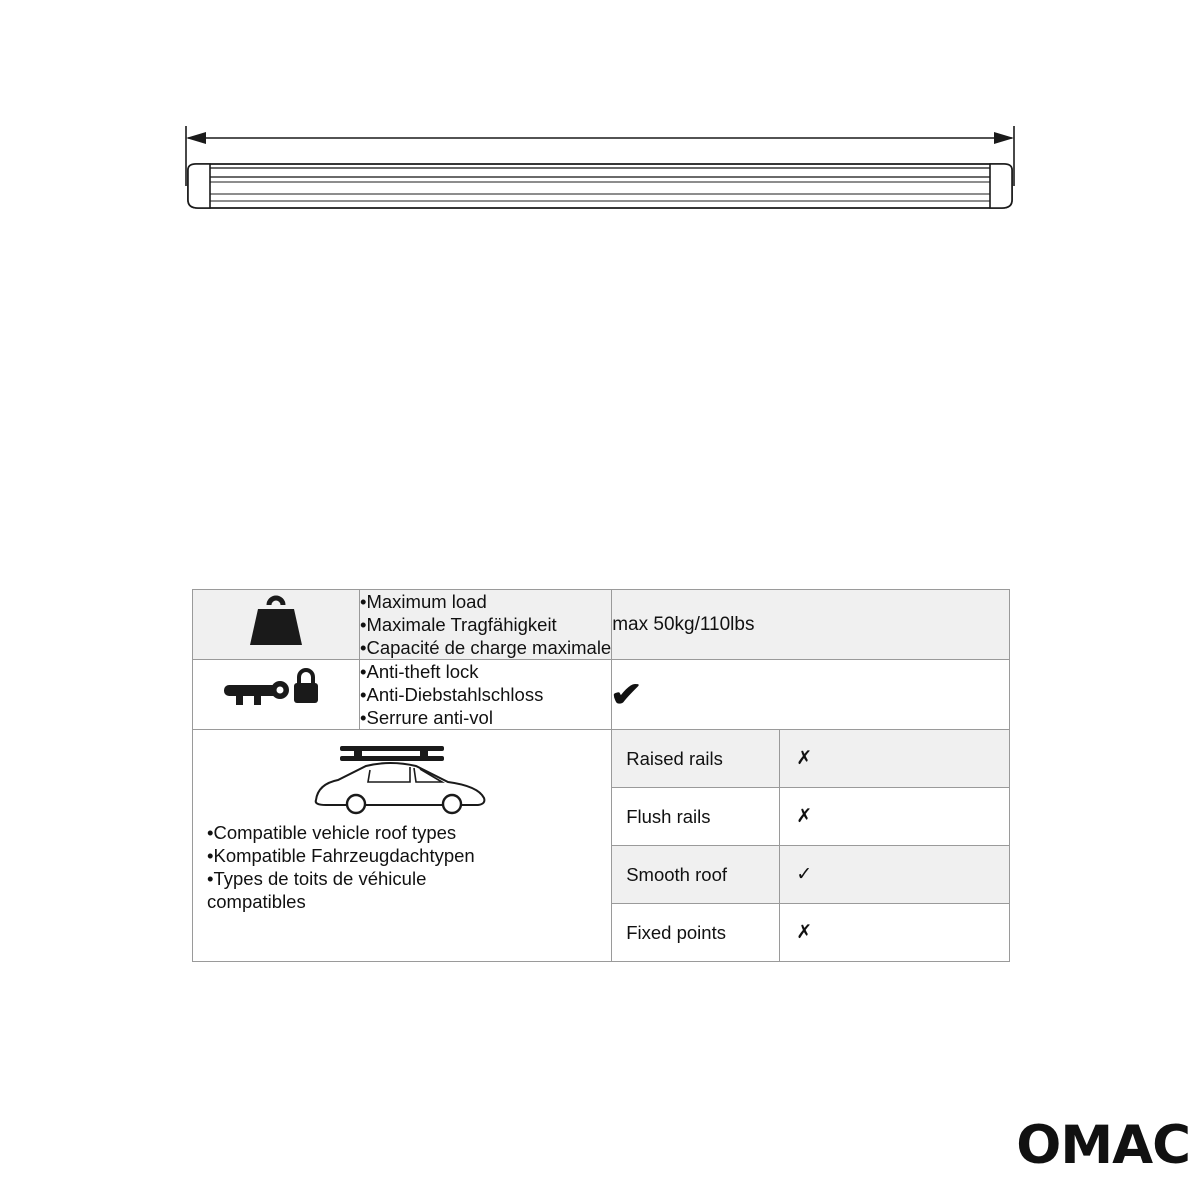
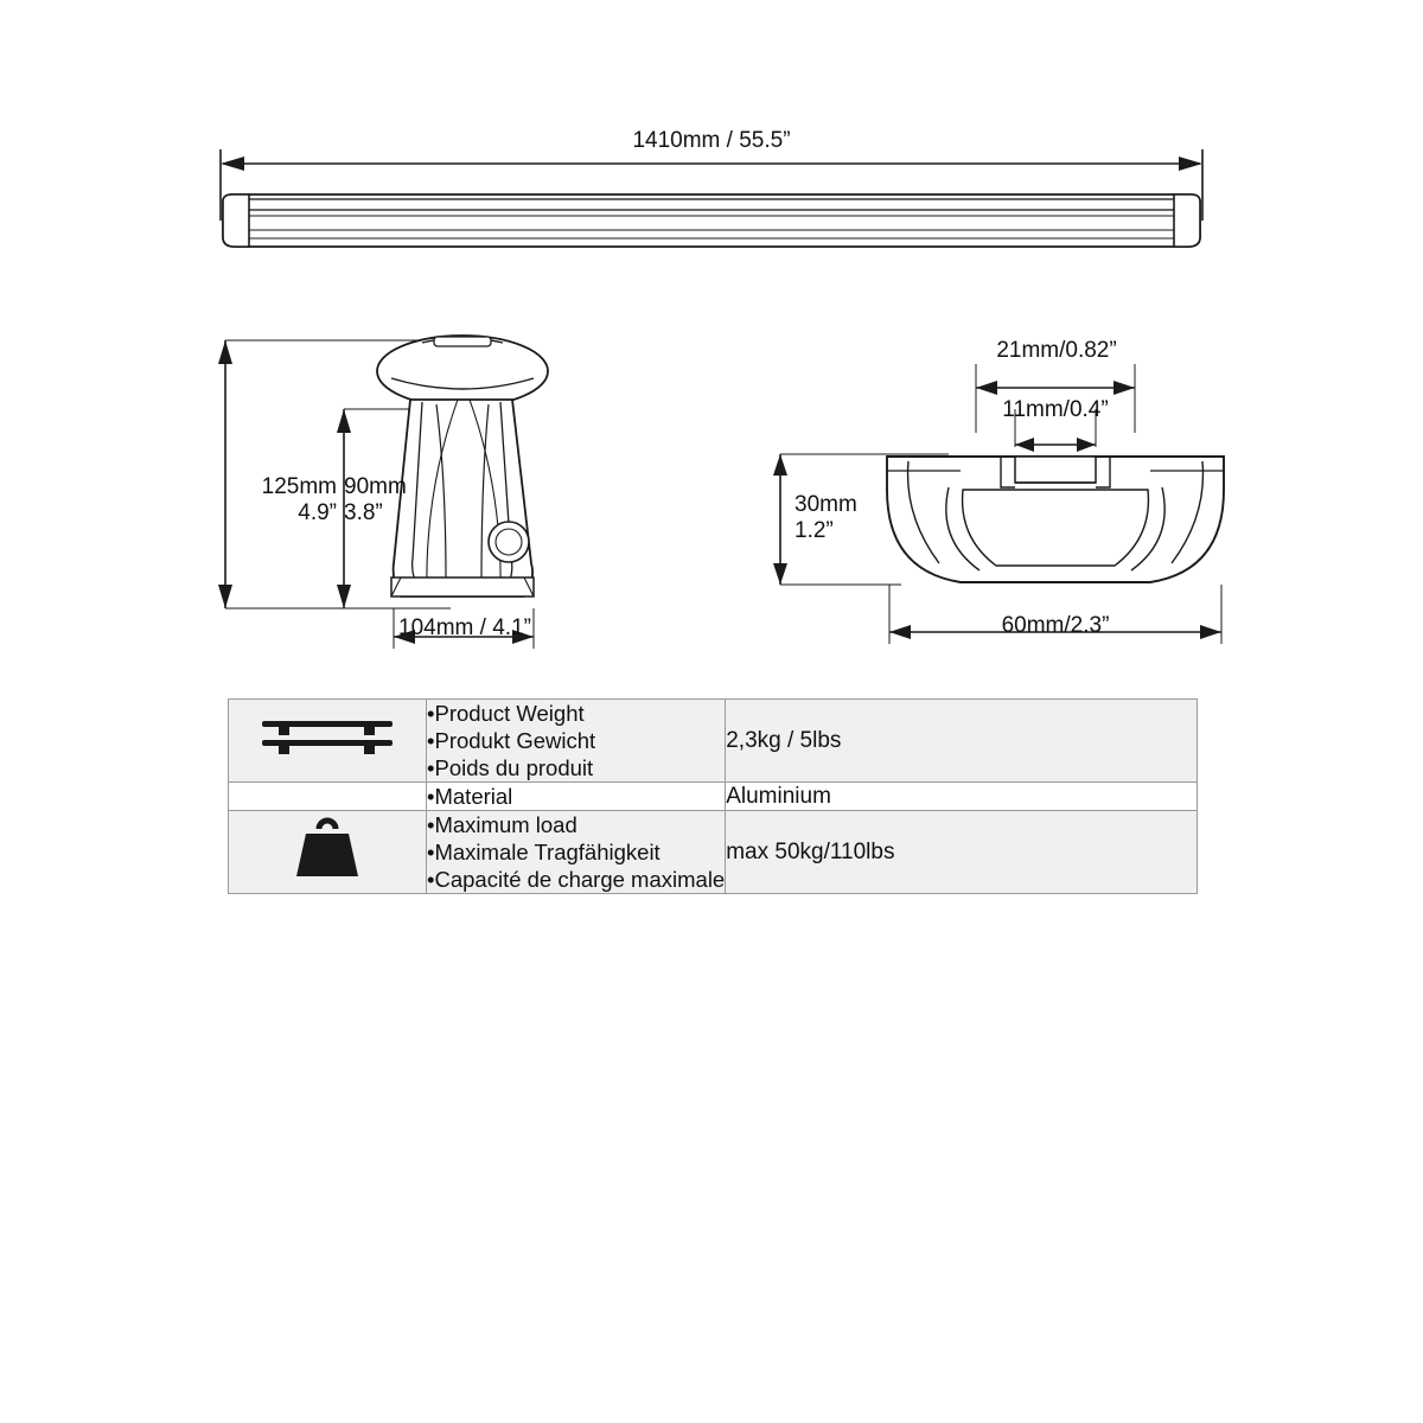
+ 1410mm / 55.5”
+ 125mm
+ 4.9”
+ 90mm
+ 3.8”
+ 104mm / 4.1”
+ 21mm/0.82”
+ 11mm/0.4”
+ 30mm
+ 1.2”
+ 60mm/2.3”
+ 	•Product Weight •Produkt Gewicht •Poids du produit	2,3kg / 5lbs
+ 	•Material	Aluminium
  	•Maximum load •Maximale Tragfähigkeit •Capacité de charge maximale	max 50kg/110lbs
- 	•Anti-theft lock •Anti-Diebstahlschloss •Serrure anti-vol	✔
- •Compatible vehicle roof types •Kompatible Fahrzeugdachtypen •Types de toits de véhicule compatibles
- Raised rails	✗
- Flush rails	✗
- Smooth roof	✓
- Fixed points	✗
- OMAC
